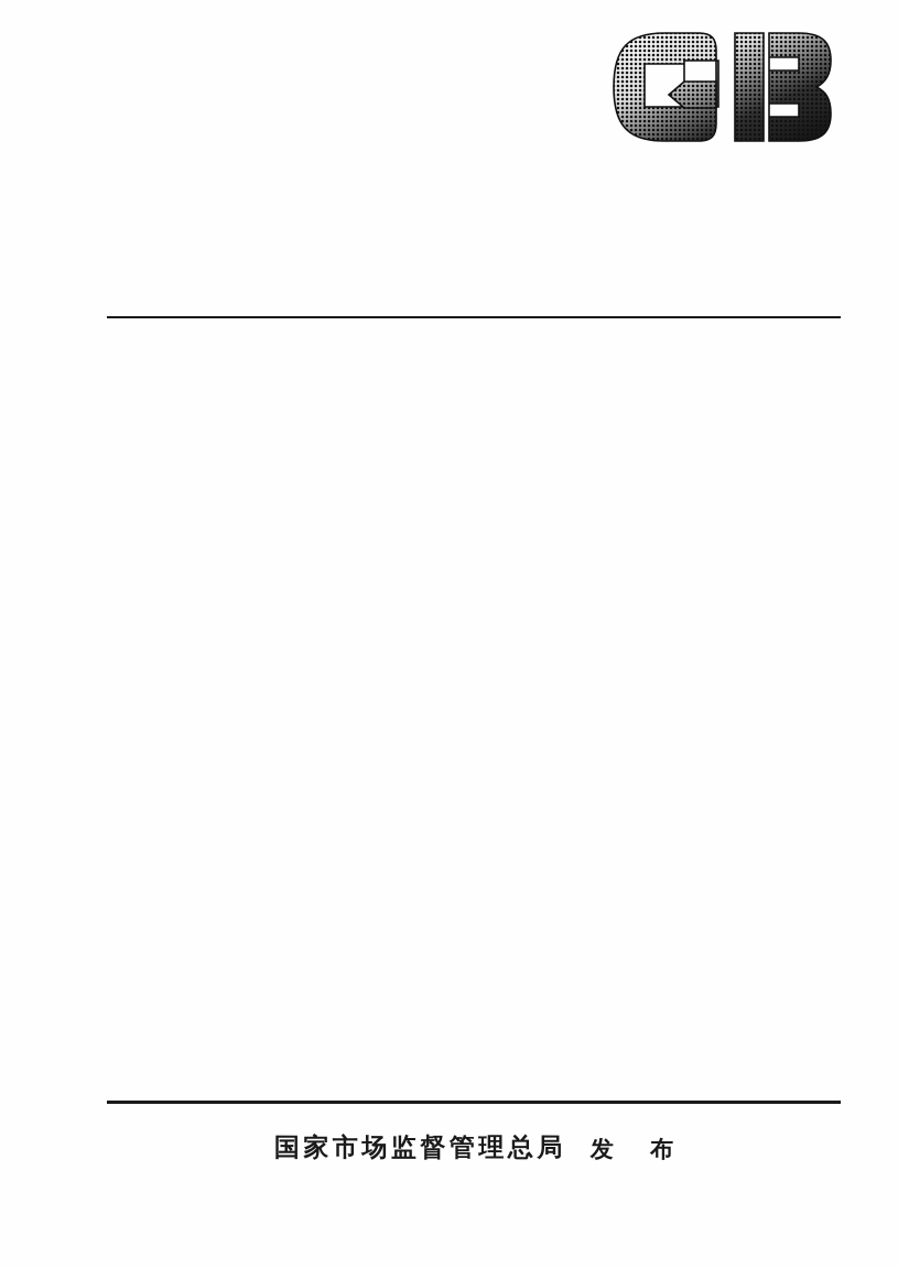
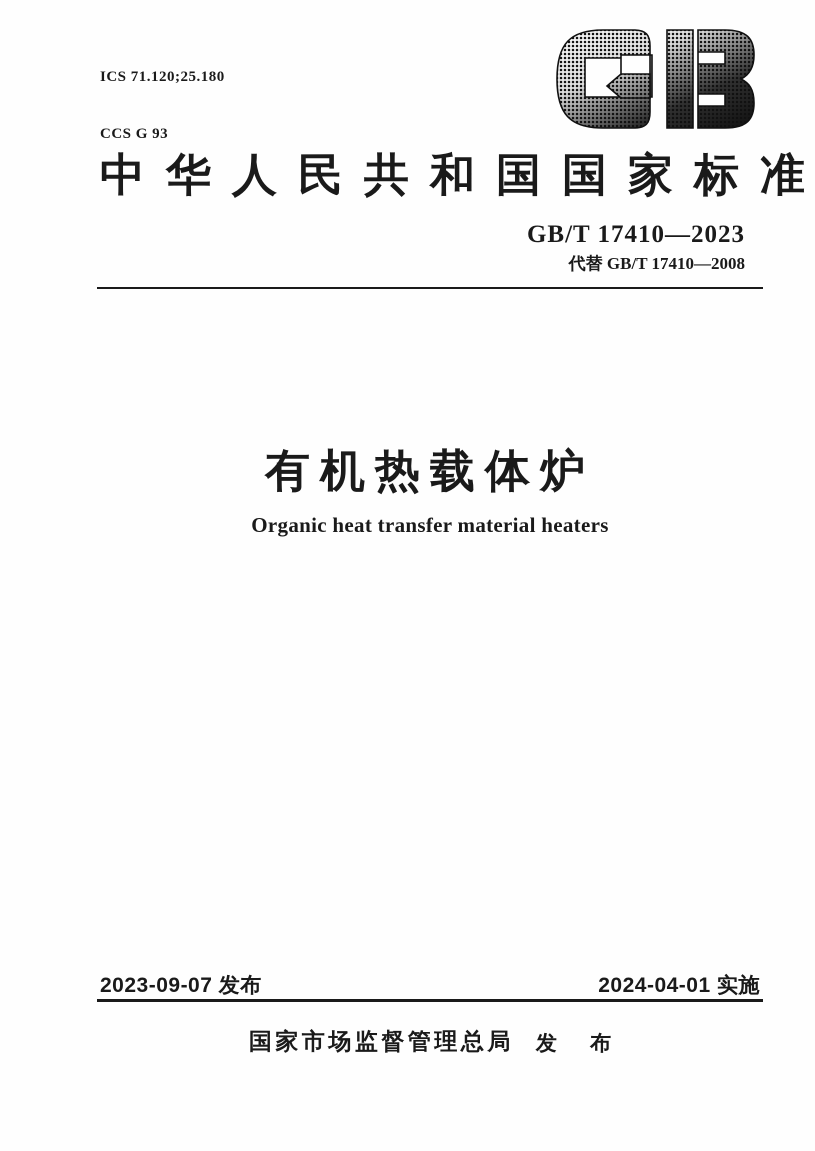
+ ICS 71.120;25.180
+ CCS G 93
+ 中华人民共和国国家标准
+ GB/T 17410—2023
+ 代替 GB/T 17410—2008
+ 有机热载体炉
+ Organic heat transfer material heaters
+ 2023-09-07 发布
+ 2024-04-01 实施
  国家市场监督管理总局
  发 布
